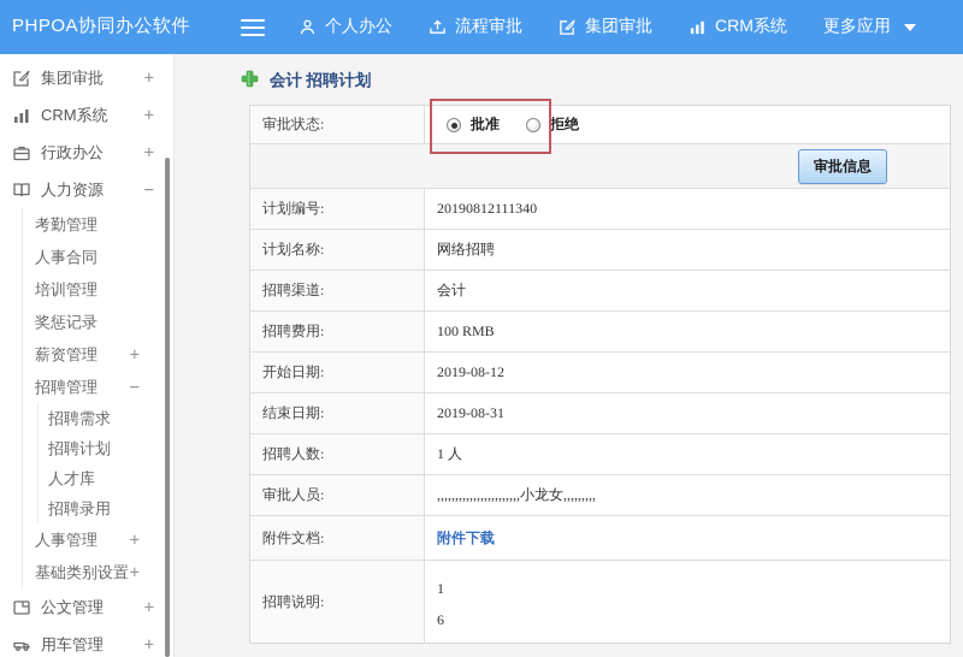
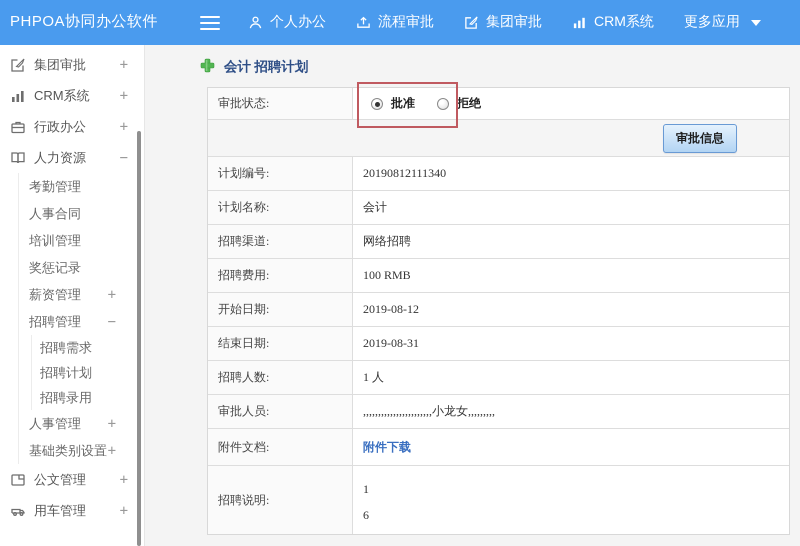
  PHPOA协同办公软件
  个人办公
  流程审批
  集团审批
  CRM系统
  更多应用
  集团审批
  +
  CRM系统
  +
  行政办公
  +
  人力资源
  −
  考勤管理
  人事合同
  培训管理
  奖惩记录
  薪资管理
  +
  招聘管理
  −
  招聘需求
  招聘计划
- 人才库
  招聘录用
  人事管理
  +
  基础类别设置
  +
  公文管理
  +
  用车管理
  +
  会计 招聘计划
  审批状态:
  批准
  拒绝
  审批信息
  计划编号:
  20190812111340
  计划名称:
- 网络招聘
+ 会计
  招聘渠道:
- 会计
+ 网络招聘
  招聘费用:
  100 RMB
  开始日期:
  2019-08-12
  结束日期:
  2019-08-31
  招聘人数:
  1 人
  审批人员:
  ,,,,,,,,,,,,,,,,,,,,,,,小龙女,,,,,,,,,
  附件文档:
  附件下载
  招聘说明:
  1
  6
